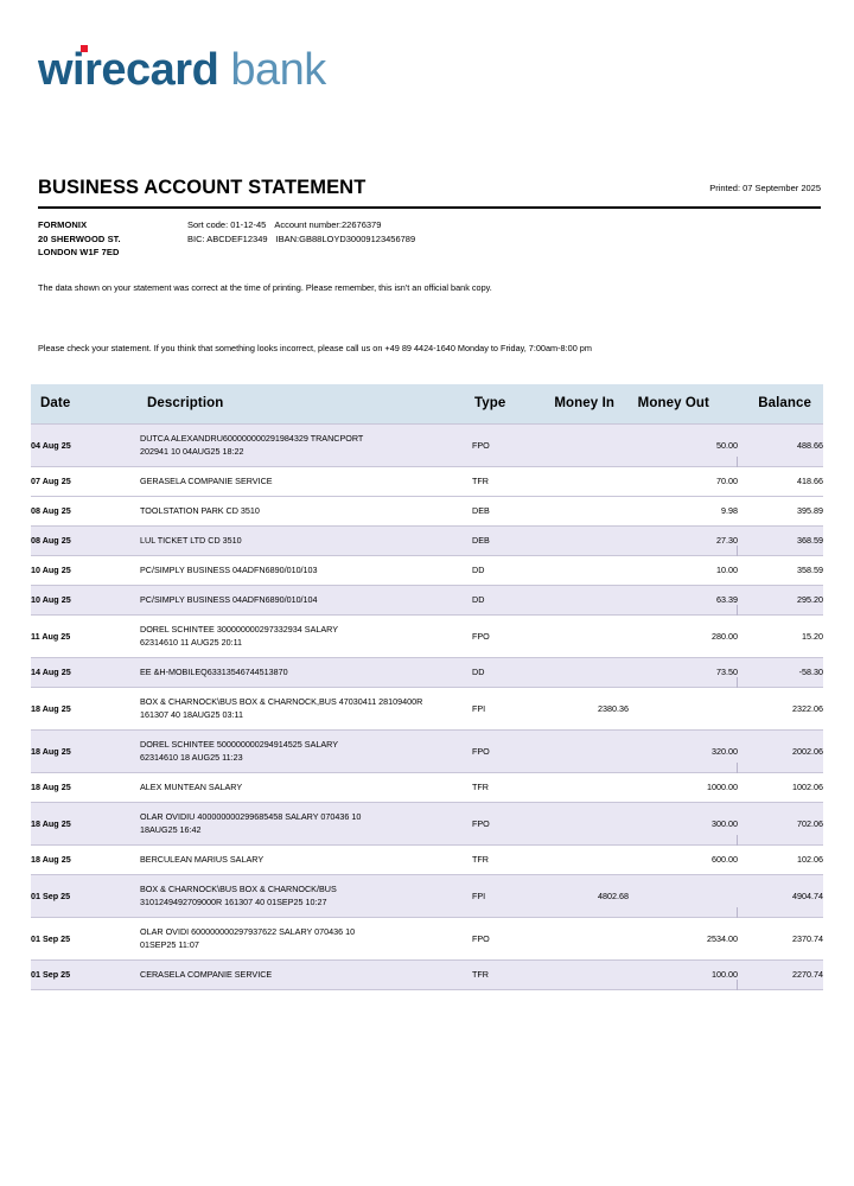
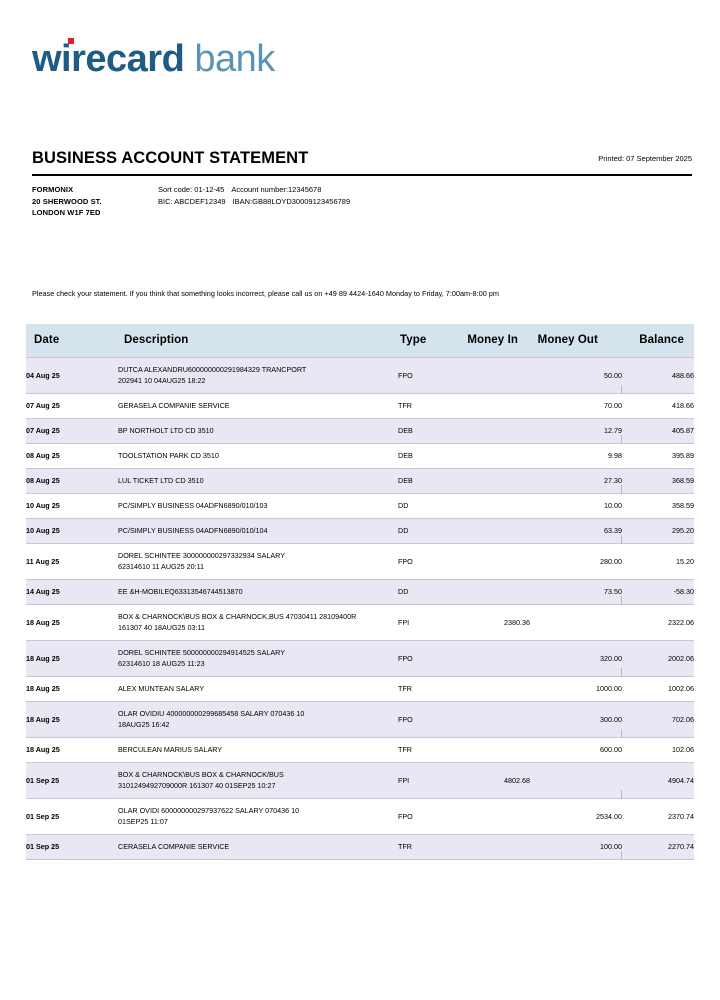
  wirecard bank
  BUSINESS ACCOUNT STATEMENT
  Printed: 07 September 2025
  FORMONIX
  20 SHERWOOD ST.
  LONDON W1F 7ED
- Sort code: 01-12-45 Account number:22676379
+ Sort code: 01-12-45 Account number:12345678
  BIC: ABCDEF12349 IBAN:GB88LOYD30009123456789
- The data shown on your statement was correct at the time of printing. Please remember, this isn't an official bank copy.
  Please check your statement. If you think that something looks incorrect, please call us on +49 89 4424-1640 Monday to Friday, 7:00am-8:00 pm
  Date	Description	Type	Money In	Money Out	Balance
  04 Aug 25	DUTCA ALEXANDRU600000000291984329 TRANCPORT202941 10 04AUG25 18:22	FPO		50.00	488.66
  07 Aug 25	GERASELA COMPANIE SERVICE	TFR		70.00	418.66
+ 07 Aug 25	BP NORTHOLT LTD CD 3510	DEB		12.79	405.87
  08 Aug 25	TOOLSTATION PARK CD 3510	DEB		9.98	395.89
  08 Aug 25	LUL TICKET LTD CD 3510	DEB		27.30	368.59
  10 Aug 25	PC/SIMPLY BUSINESS 04ADFN6890/010/103	DD		10.00	358.59
  10 Aug 25	PC/SIMPLY BUSINESS 04ADFN6890/010/104	DD		63.39	295.20
  11 Aug 25	DOREL SCHINTEE 300000000297332934 SALARY62314610 11 AUG25 20:11	FPO		280.00	15.20
  14 Aug 25	EE &H-MOBILEQ63313546744513870	DD		73.50	-58.30
  18 Aug 25	BOX & CHARNOCK\BUS BOX & CHARNOCK,BUS 47030411 28109400R161307 40 18AUG25 03:11	FPI	2380.36		2322.06
  18 Aug 25	DOREL SCHINTEE 500000000294914525 SALARY62314610 18 AUG25 11:23	FPO		320.00	2002.06
  18 Aug 25	ALEX MUNTEAN SALARY	TFR		1000.00	1002.06
  18 Aug 25	OLAR OVIDIU 400000000299685458 SALARY 070436 1018AUG25 16:42	FPO		300.00	702.06
  18 Aug 25	BERCULEAN MARIUS SALARY	TFR		600.00	102.06
  01 Sep 25	BOX & CHARNOCK\BUS BOX & CHARNOCK/BUS3101249492709000R 161307 40 01SEP25 10:27	FPI	4802.68		4904.74
  01 Sep 25	OLAR OVIDI 600000000297937622 SALARY 070436 1001SEP25 11:07	FPO		2534.00	2370.74
  01 Sep 25	CERASELA COMPANIE SERVICE	TFR		100.00	2270.74
